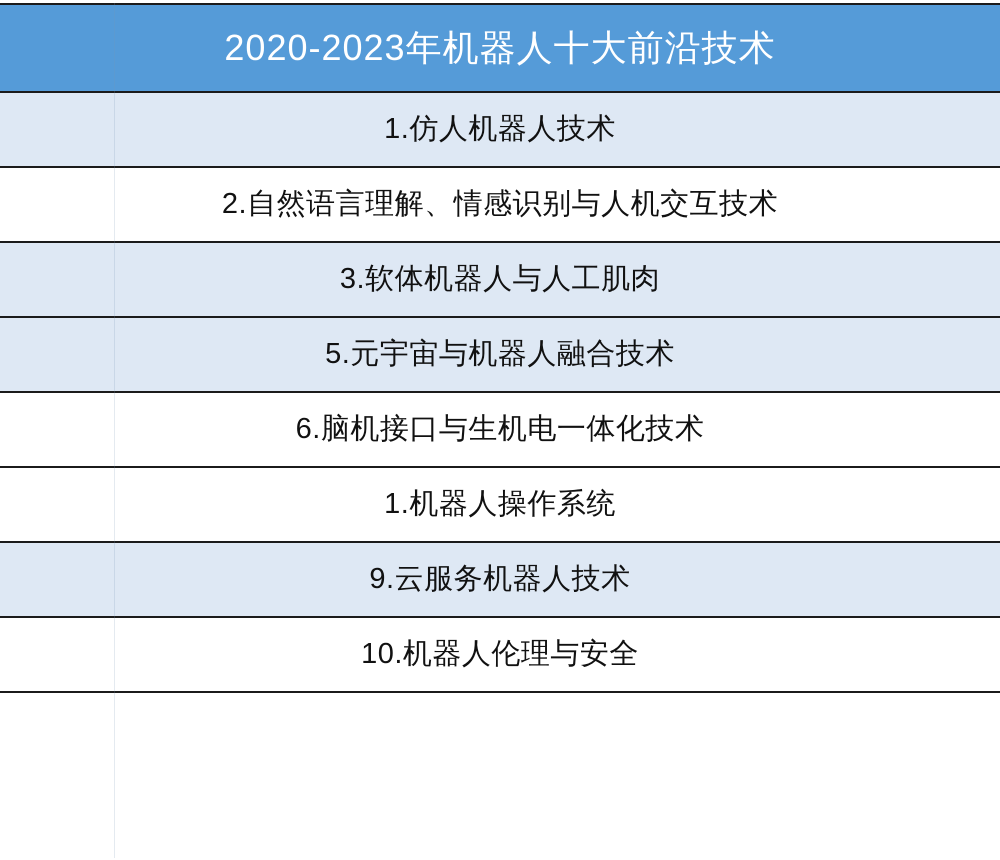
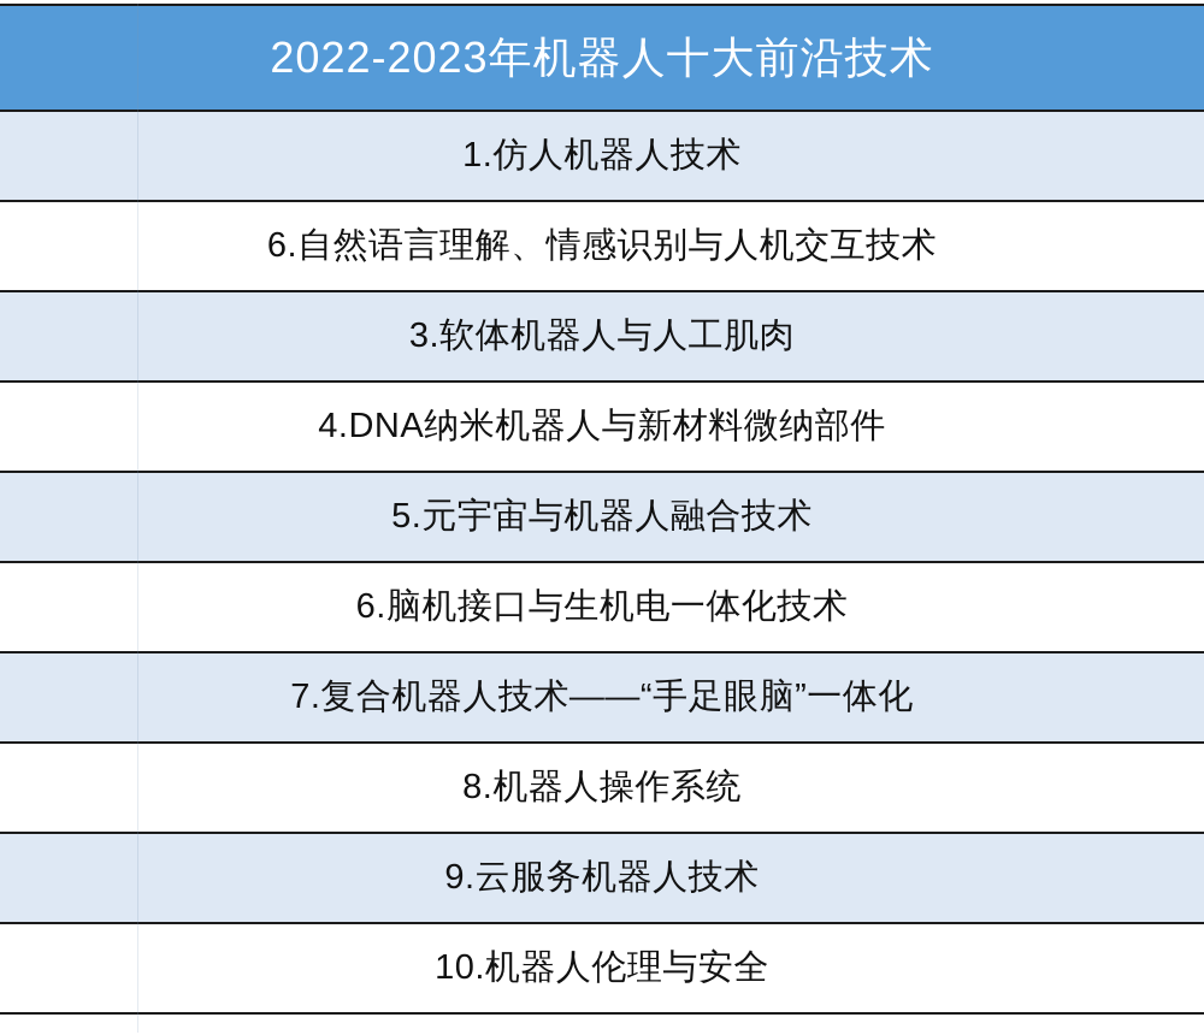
- 2020-2023年机器人十大前沿技术
+ 2022-2023年机器人十大前沿技术
  1.仿人机器人技术
- 2.自然语言理解、情感识别与人机交互技术
+ 6.自然语言理解、情感识别与人机交互技术
  3.软体机器人与人工肌肉
+ 4.DNA纳米机器人与新材料微纳部件
  5.元宇宙与机器人融合技术
  6.脑机接口与生机电一体化技术
+ 7.复合机器人技术——“手足眼脑”一体化
- 1.机器人操作系统
+ 8.机器人操作系统
  9.云服务机器人技术
  10.机器人伦理与安全
